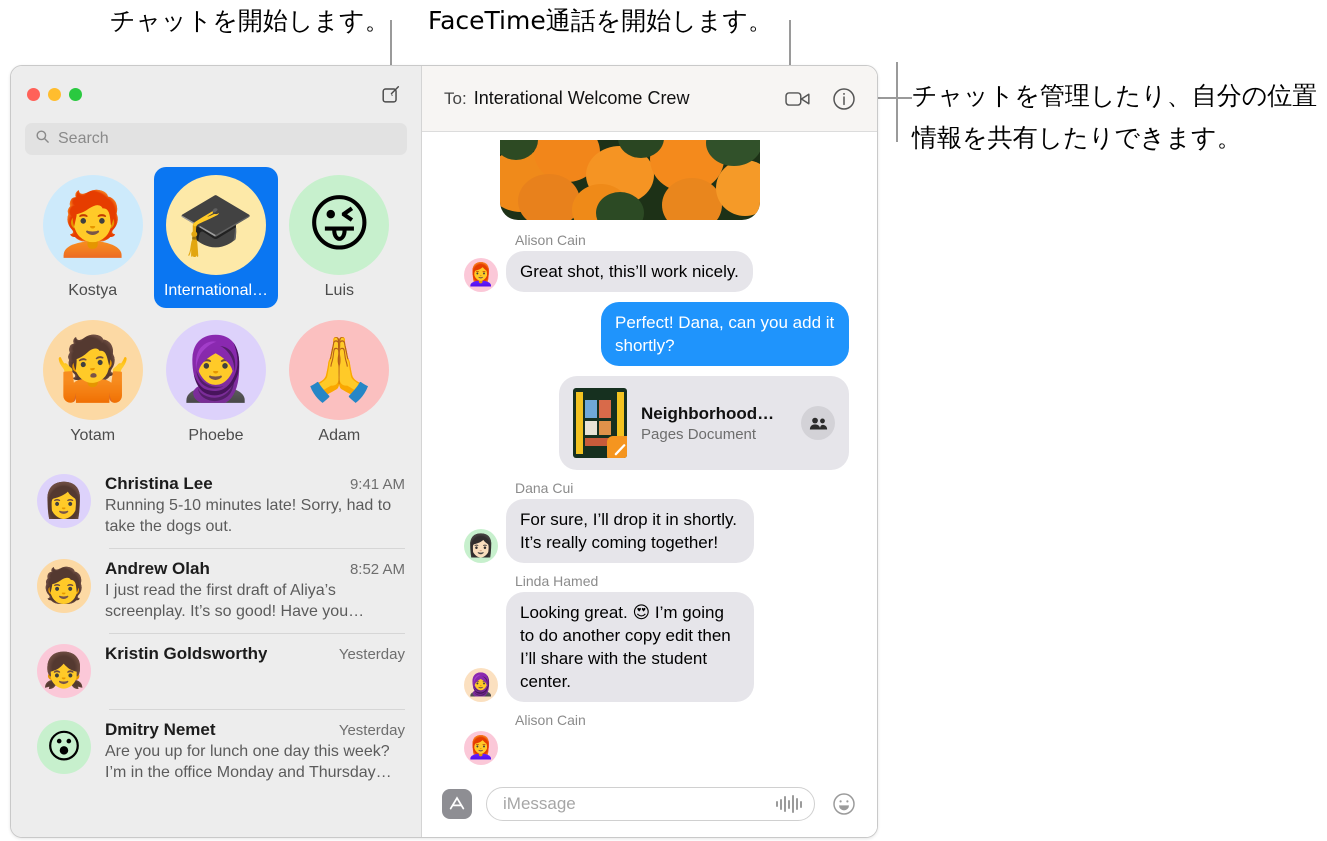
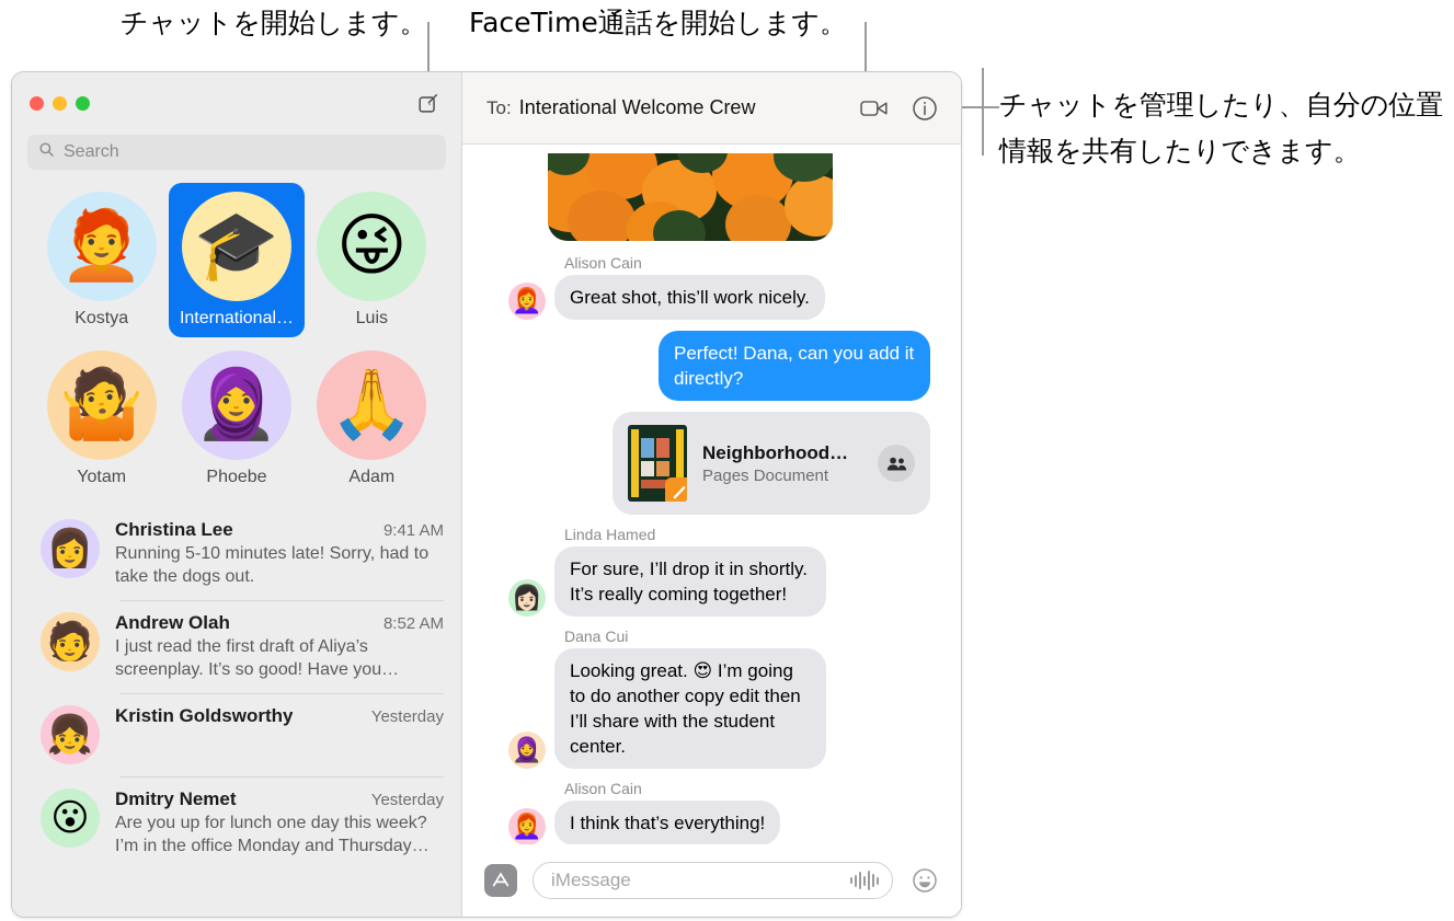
  チャットを開始します。
  FaceTime通話を開始します。
  チャットを管理したり、自分の位置
  情報を共有したりできます。
  Search
  🧑‍🦰
  Kostya
  🎓
  International…
  😜
  Luis
  🤷
  Yotam
  🧕
  Phoebe
  🙏
  Adam
  👩
  Christina Lee
  9:41 AM
  Running 5-10 minutes late! Sorry, had to take the dogs out.
  🧑
  Andrew Olah
  8:52 AM
  I just read the first draft of Aliya’s screenplay. It’s so good! Have you…
  👧
  Kristin Goldsworthy
  Yesterday
  😮
  Dmitry Nemet
  Yesterday
  Are you up for lunch one day this week? I’m in the office Monday and Thursday…
  To:
  Interational Welcome Crew
  Alison Cain
  👩‍🦰
  Great shot, this’ll work nicely.
- Perfect! Dana, can you add it shortly?
+ Perfect! Dana, can you add it directly?
  Neighborhood…
  Pages Document
- Dana Cui
+ Linda Hamed
  👩🏻
  For sure, I’ll drop it in shortly. It’s really coming together!
- Linda Hamed
+ Dana Cui
  🧕
  Looking great. 😍 I’m going to do another copy edit then I’ll share with the student center.
  Alison Cain
  👩‍🦰
+ I think that’s everything!
  iMessage
